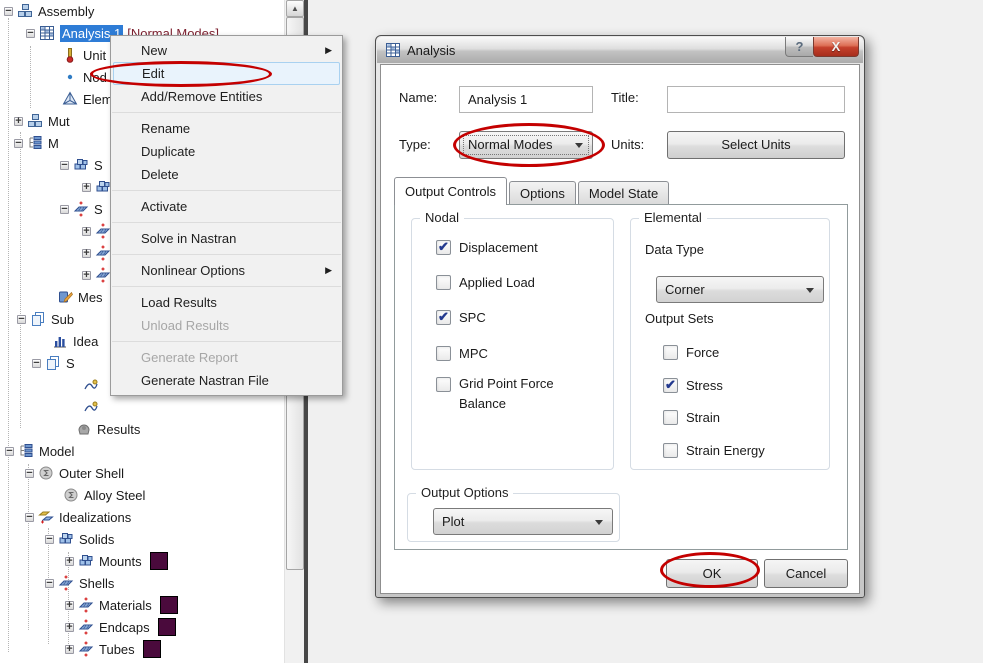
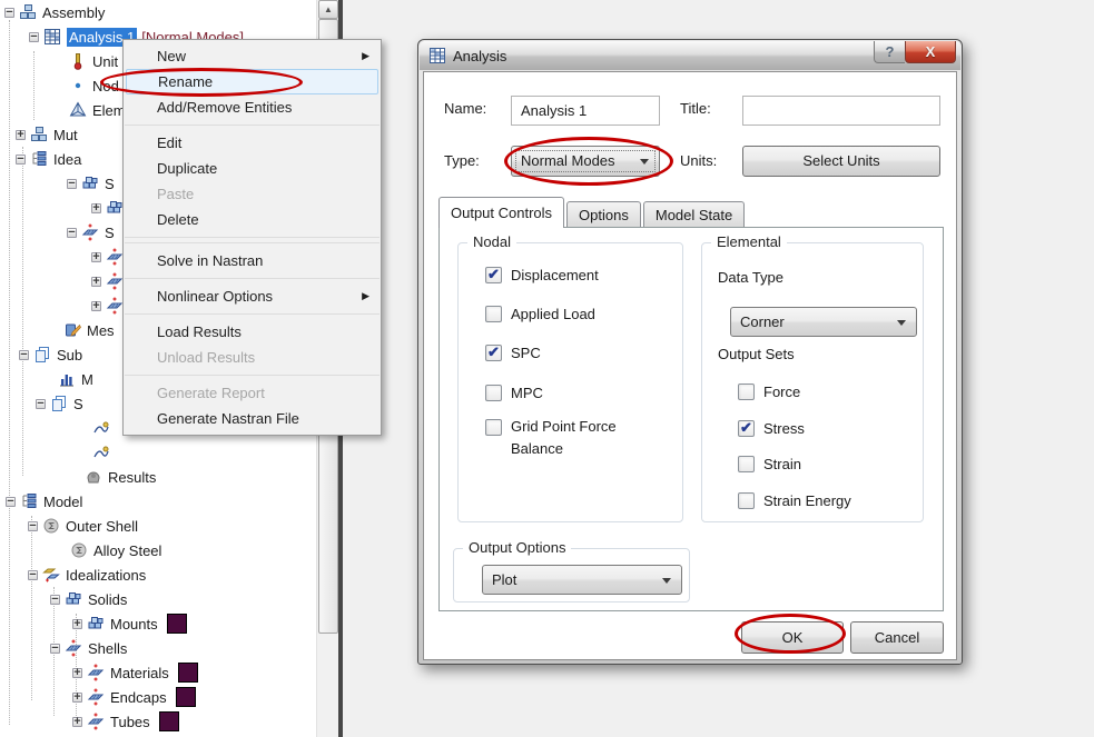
  Assembly
  Analysis 1
  [Normal Modes]
  Unit
  Nod
  Elem
  Mut
- M
+ Idea
  S
  S
  Mes
  Sub
- Idea
+ M
  S
  Results
  Model
  Outer Shell
  Alloy Steel
  Idealizations
  Solids
  Mounts
  Shells
  Materials
  Endcaps
  Tubes
  ▲
  New
  ▶
- Edit
+ Rename
  Add/Remove Entities
- Rename
+ Edit
  Duplicate
+ Paste
  Delete
- Activate
  Solve in Nastran
  Nonlinear Options
  ▶
  Load Results
  Unload Results
  Generate Report
  Generate Nastran File
  Analysis
  ?
  X
  Name:
  Analysis 1
  Title:
  Type:
  Normal Modes
  Units:
  Select Units
  Output Controls
  Options
  Model State
  Nodal
  ✔
  Displacement
  Applied Load
  ✔
  SPC
  MPC
  Grid Point Force Balance
  Elemental
  Data Type
  Corner
  Output Sets
  Force
  ✔
  Stress
  Strain
  Strain Energy
  Output Options
  Plot
  OK
  Cancel
